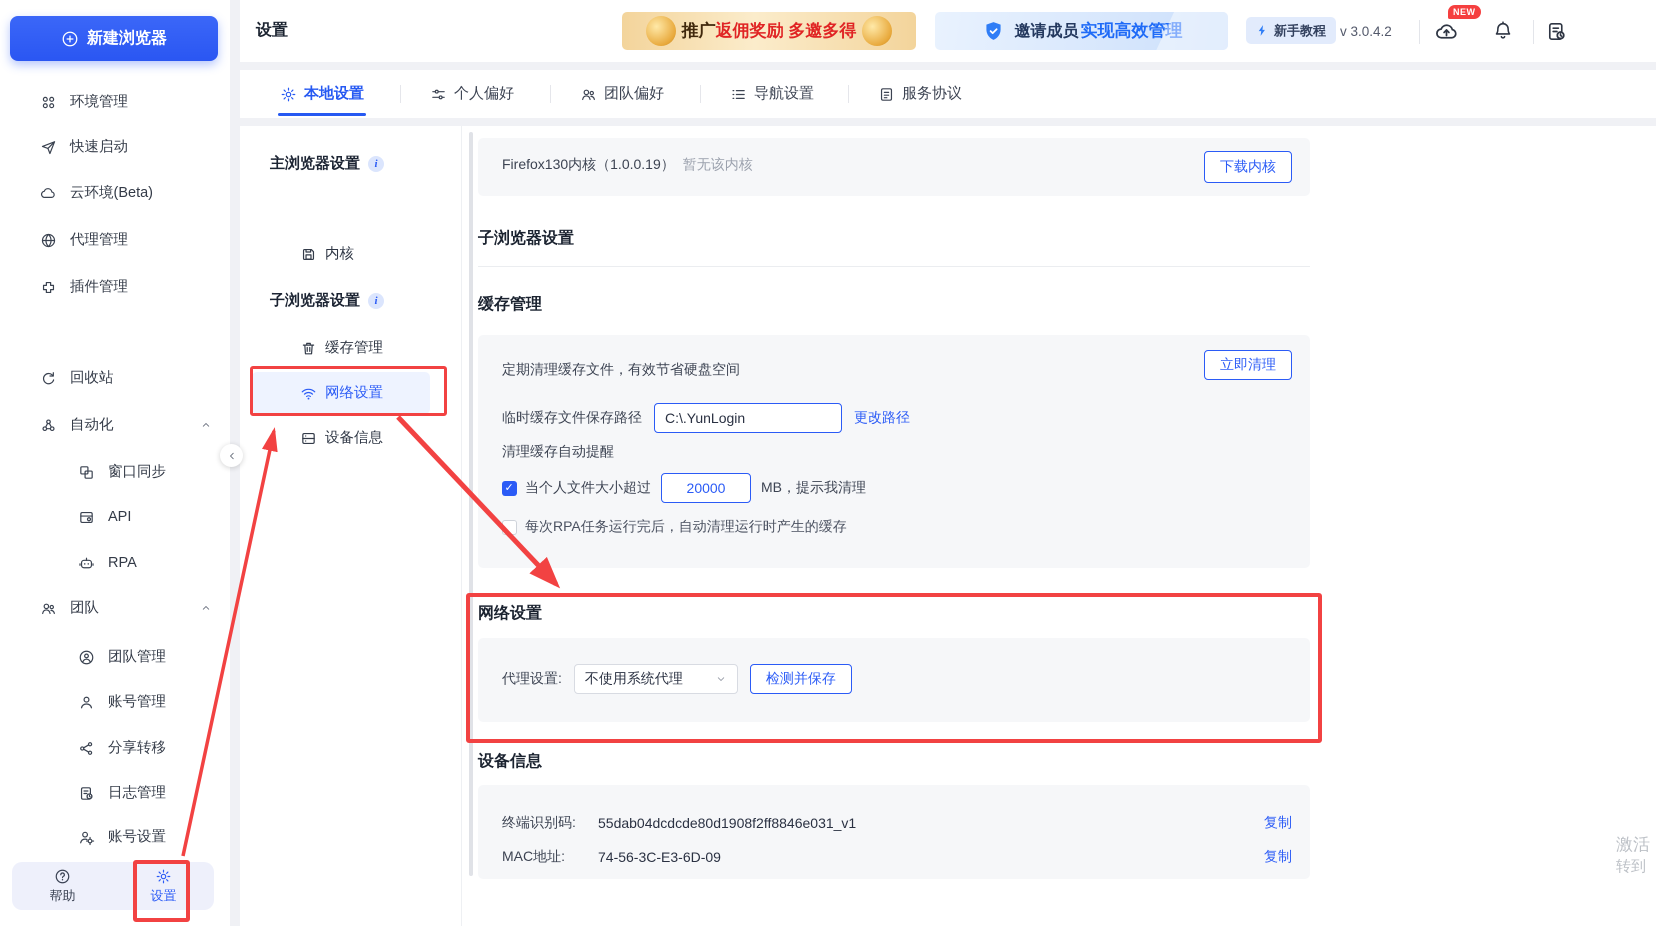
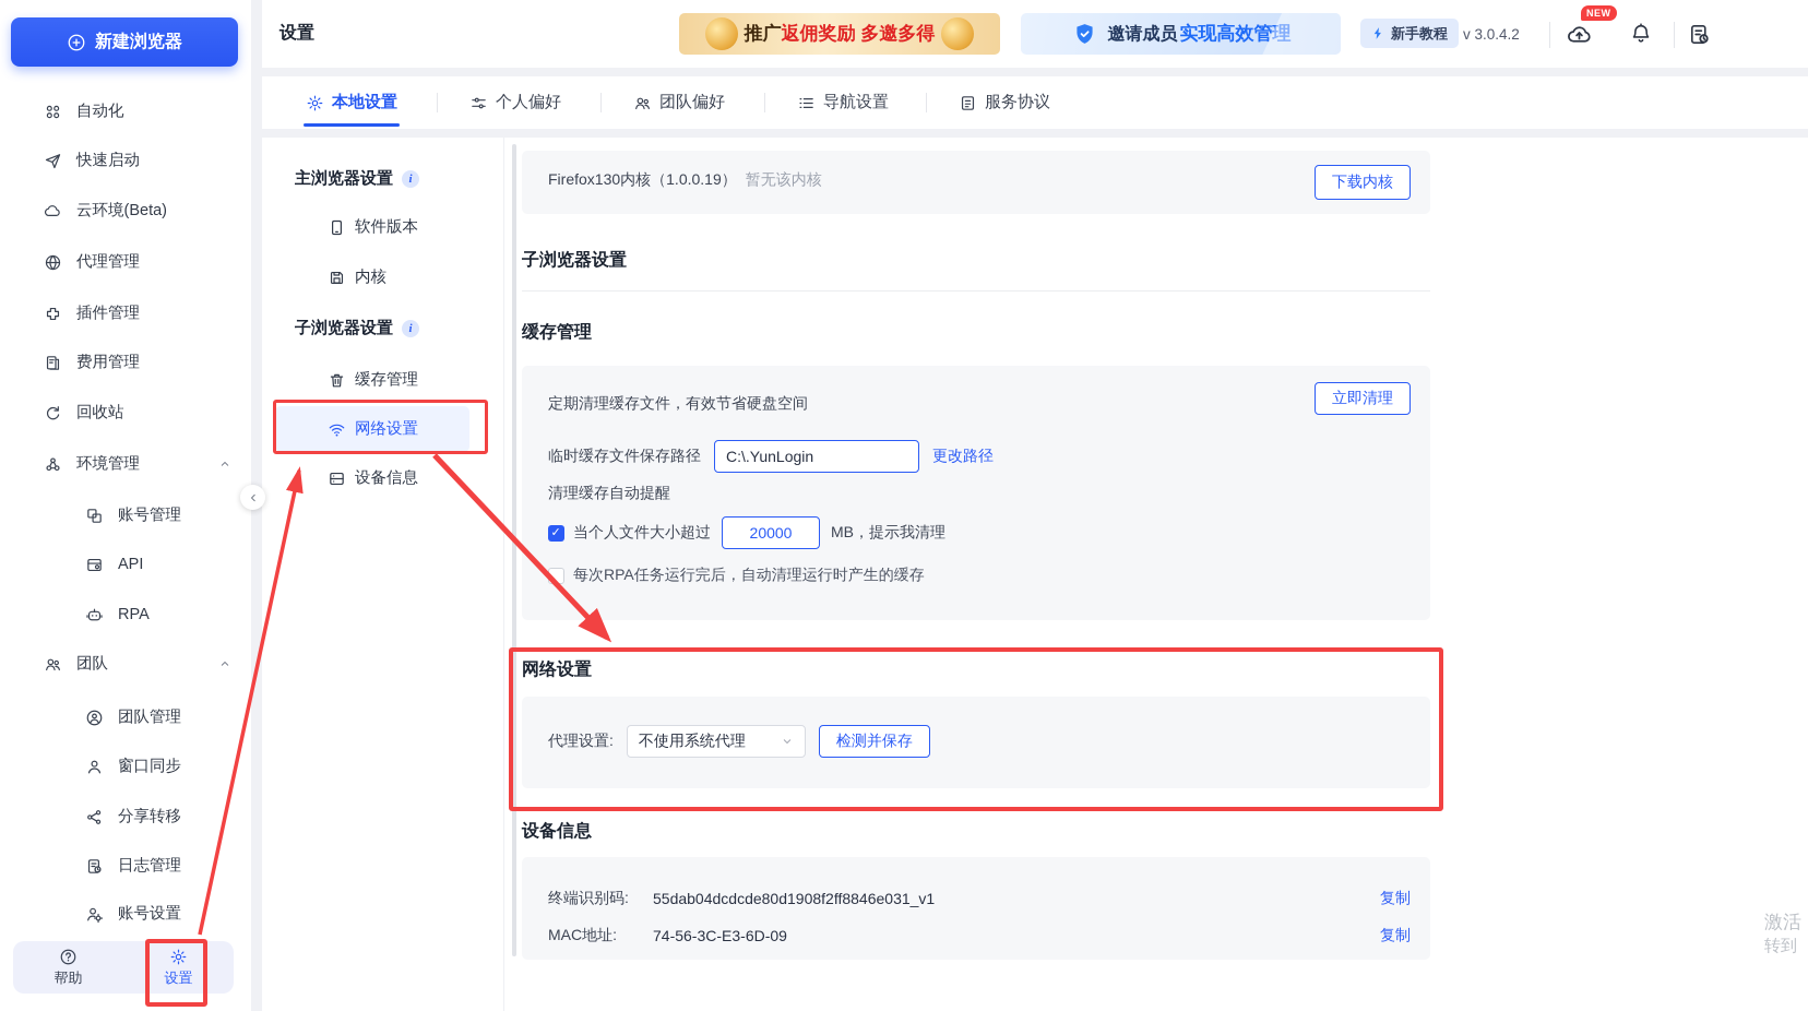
  新建浏览器
- 环境管理
+ 自动化
  快速启动
  云环境(Beta)
  代理管理
  插件管理
+ 费用管理
  回收站
- 自动化
+ 环境管理
- 窗口同步
+ 账号管理
  API
  RPA
  团队
  团队管理
- 账号管理
+ 窗口同步
  分享转移
  日志管理
  账号设置
  帮助
  设置
  设置
  推广
  返佣奖励 多邀多得
  邀请成员
  实现高效管理
  新手教程
  v 3.0.4.2
  NEW
  本地设置
  个人偏好
  团队偏好
  导航设置
  服务协议
  主浏览器设置
  i
+ 软件版本
  内核
  子浏览器设置
  i
  缓存管理
  网络设置
  设备信息
  Firefox130内核（1.0.0.19）
  暂无该内核
  下载内核
  子浏览器设置
  缓存管理
  定期清理缓存文件，有效节省硬盘空间
  立即清理
  临时缓存文件保存路径
  C:\.YunLogin
  更改路径
  清理缓存自动提醒
  当个人文件大小超过
  20000
  MB，提示我清理
  每次RPA任务运行完后，自动清理运行时产生的缓存
  网络设置
  代理设置:
  不使用系统代理
  检测并保存
  设备信息
  终端识别码:
  55dab04dcdcde80d1908f2ff8846e031_v1
  复制
  MAC地址:
  74-56-3C-E3-6D-09
  复制
  激活
  转到
